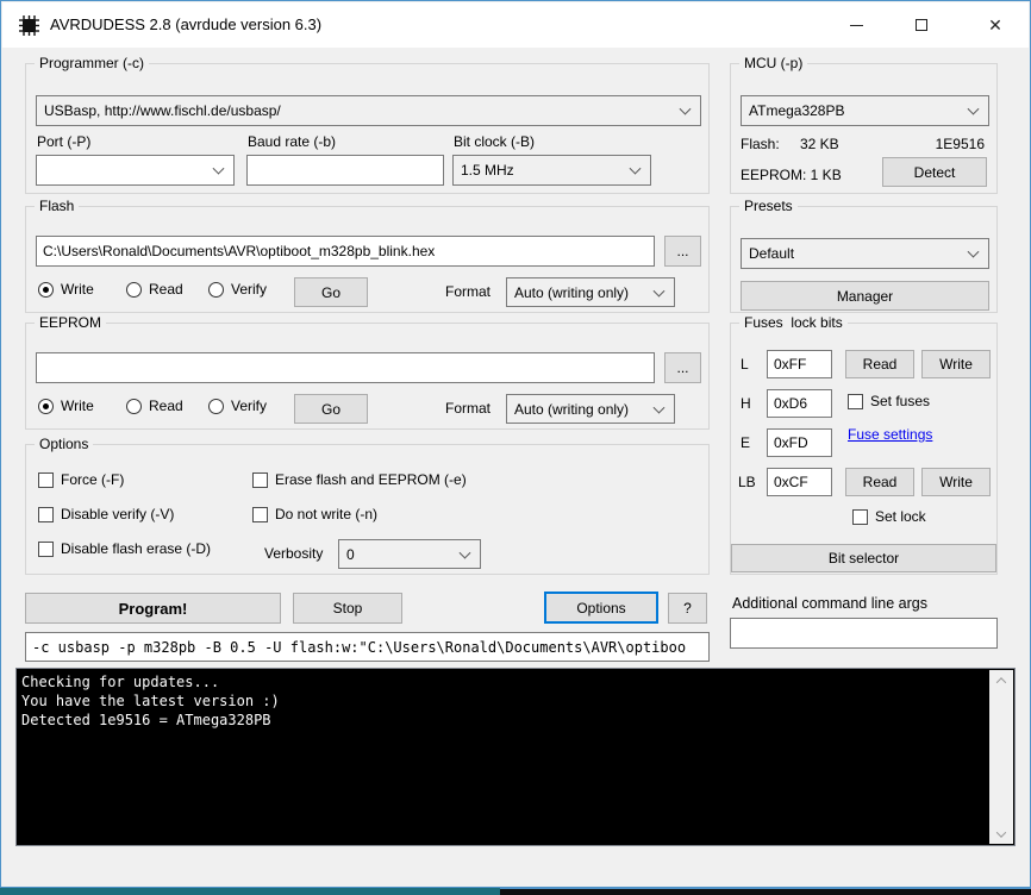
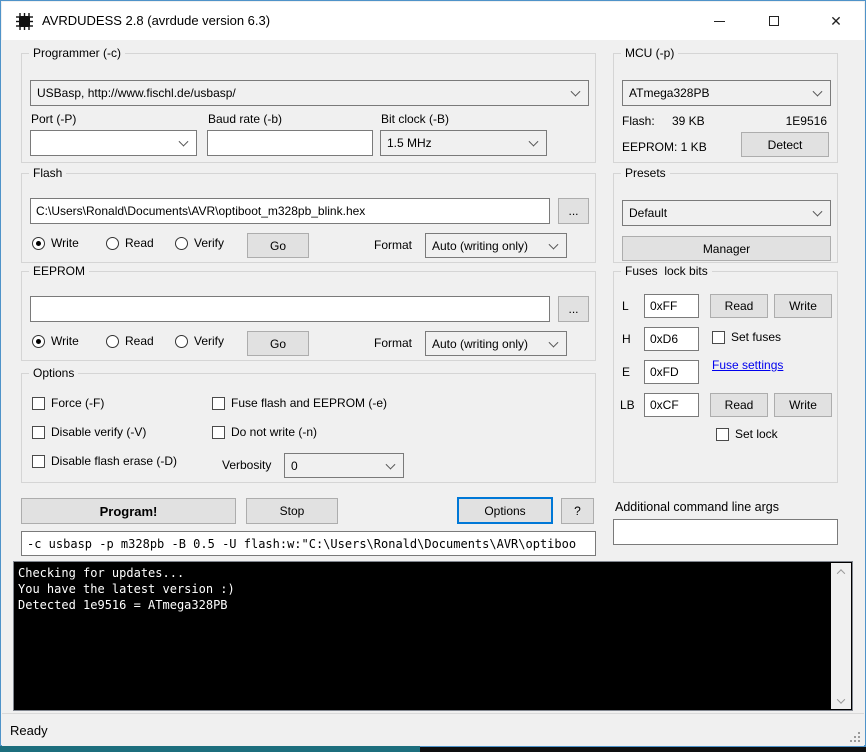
  AVRDUDESS 2.8 (avrdude version 6.3)
  ✕
  Programmer (-c)
  USBasp, http://www.fischl.de/usbasp/
  Port (-P)
  Baud rate (-b)
  Bit clock (-B)
  1.5 MHz
  MCU (-p)
  ATmega328PB
  Flash:
- 32 KB
+ 39 KB
  1E9516
  EEPROM: 1 KB
  Detect
  Flash
  C:\Users\Ronald\Documents\AVR\optiboot_m328pb_blink.hex
  ...
  Write
  Read
  Verify
  Go
  Format
  Auto (writing only)
  Presets
  Default
  Manager
  EEPROM
  ...
  Write
  Read
  Verify
  Go
  Format
  Auto (writing only)
  Fuses lock bits
  L
  0xFF
  Read
  Write
  H
  0xD6
  Set fuses
  E
  0xFD
  Fuse settings
  LB
  0xCF
  Read
  Write
  Set lock
- Bit selector
  Options
  Force (-F)
  Disable verify (-V)
  Disable flash erase (-D)
- Erase flash and EEPROM (-e)
+ Fuse flash and EEPROM (-e)
  Do not write (-n)
  Verbosity
  0
  Program!
  Stop
  Options
  ?
  Additional command line args
  -c usbasp -p m328pb -B 0.5 -U flash:w:"C:\Users\Ronald\Documents\AVR\optiboo
  Checking for updates...
  You have the latest version :)
  Detected 1e9516 = ATmega328PB
+ Ready
